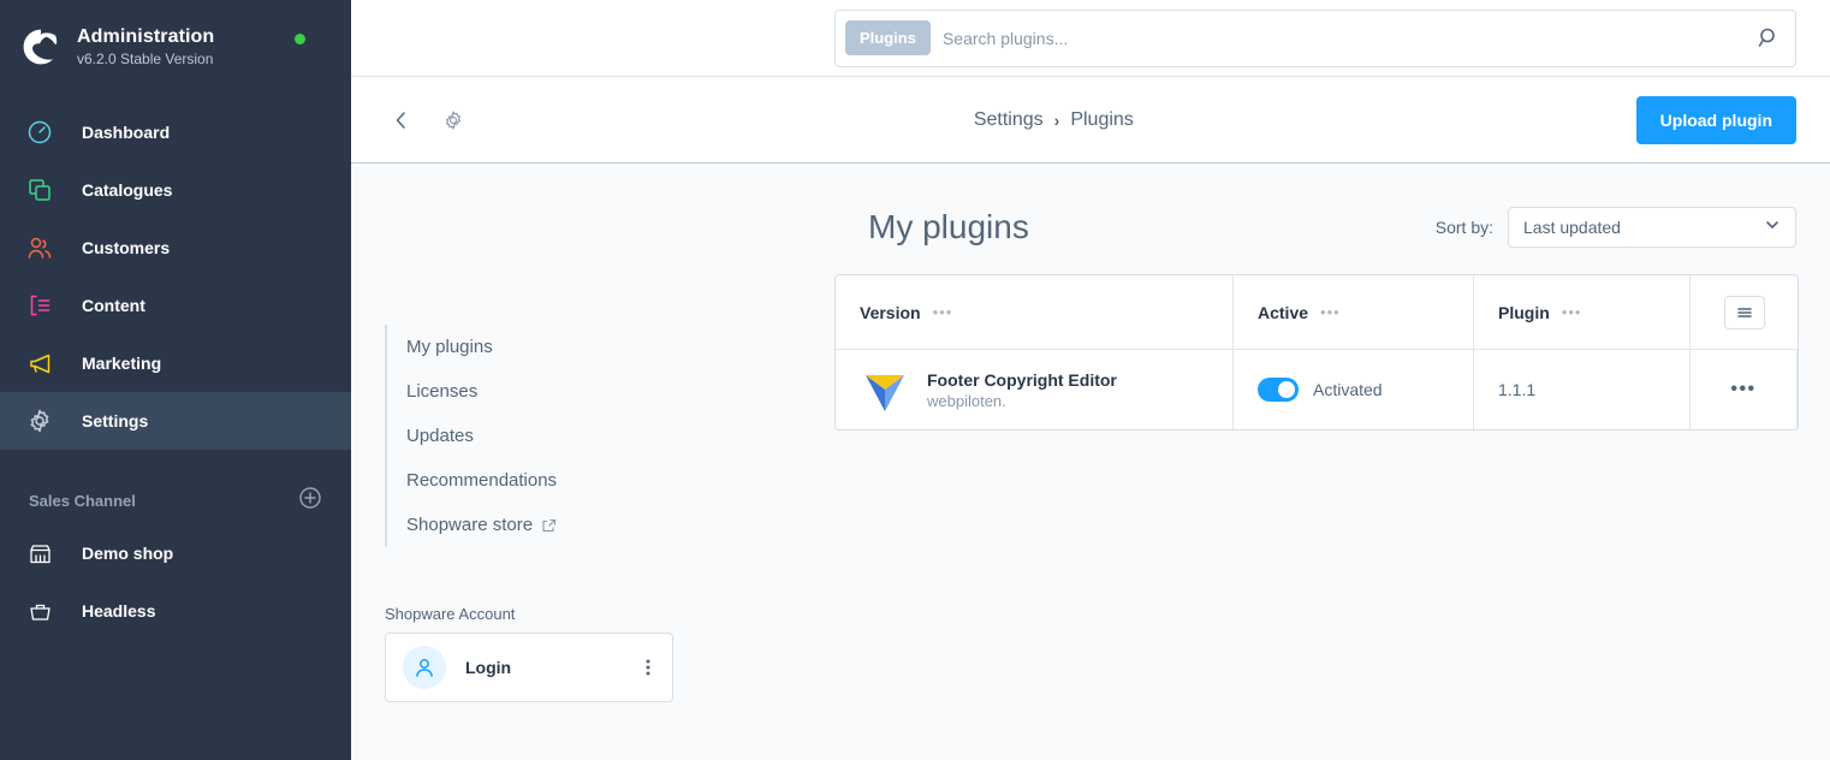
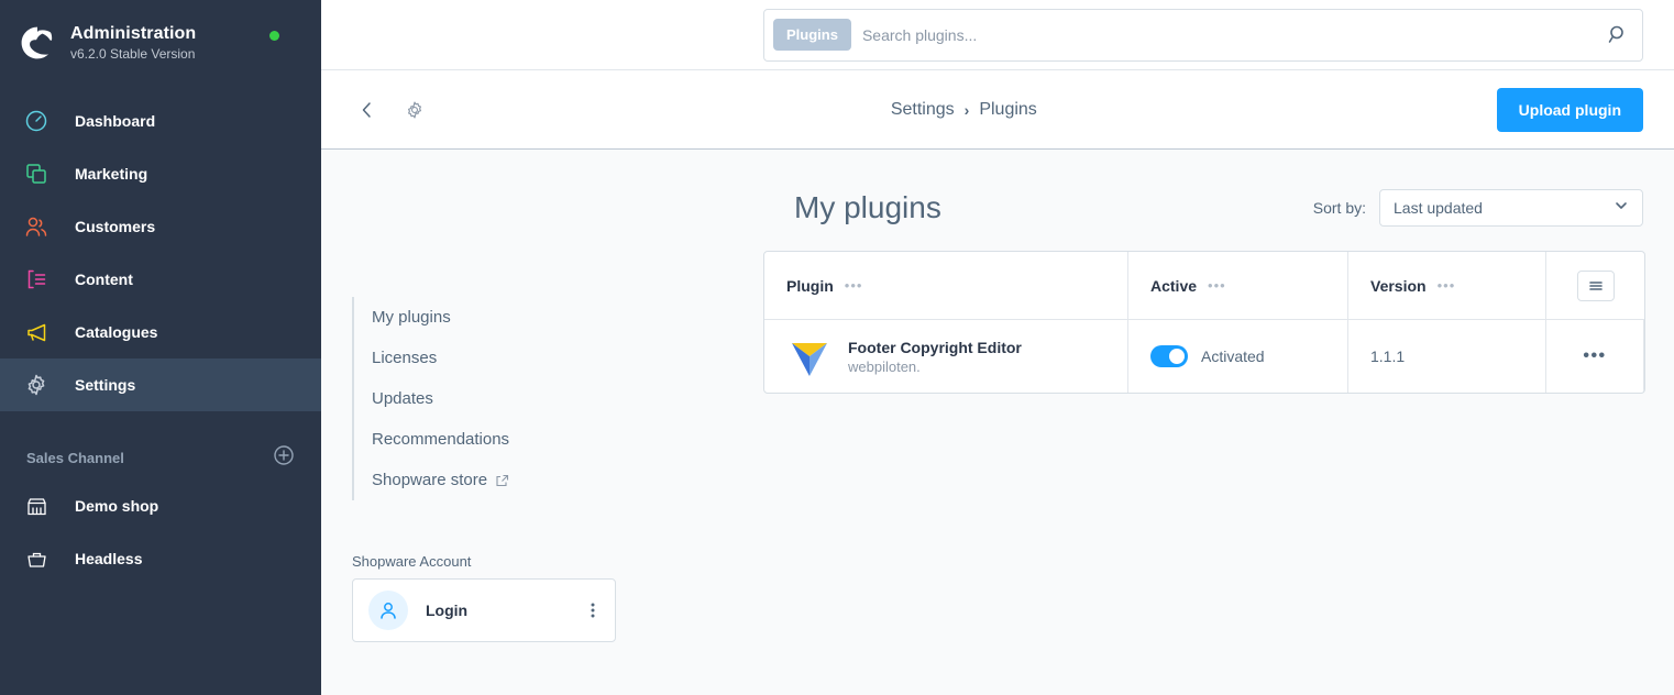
  Administration
  v6.2.0 Stable Version
  Dashboard
- Catalogues
+ Marketing
  Customers
  Content
- Marketing
+ Catalogues
  Settings
  Sales Channel
  Demo shop
  Headless
  Plugins
  Search plugins...
  Settings
  ›
  Plugins
  Upload plugin
  My plugins
  Sort by:
  Last updated
  My plugins
  Licenses
  Updates
  Recommendations
  Shopware store
  Shopware Account
  Login
- Version
+ Plugin
  •••
  Active
  •••
- Plugin
+ Version
  •••
  Footer Copyright Editor
  webpiloten.
  Activated
  1.1.1
  •••
